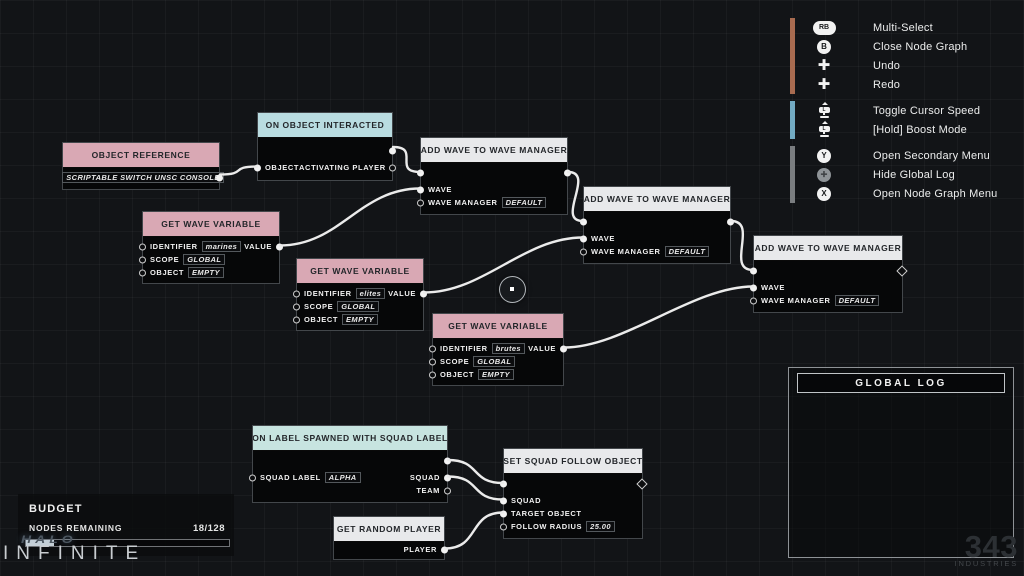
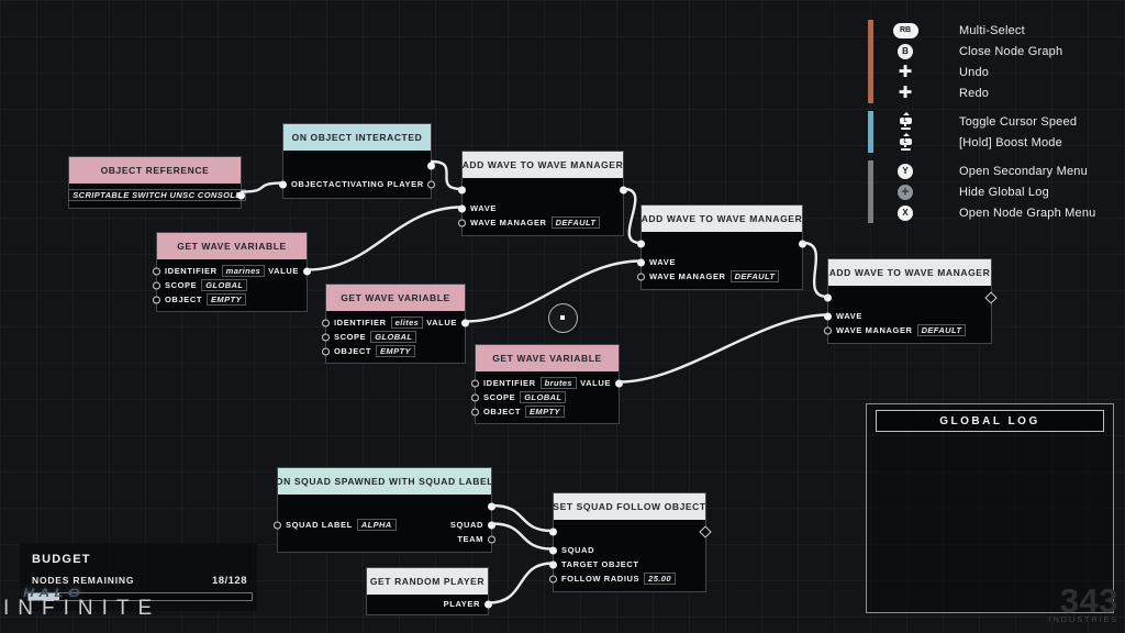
  OBJECT REFERENCE
  SCRIPTABLE SWITCH UNSC CONSOL
  ON OBJECT INTERACTED
  OBJECT
  ACTIVATING PLAYER
  ADD WAVE TO WAVE MANAGER
  WAVE
  WAVE MANAGER
  DEFAULT
  ADD WAVE TO WAVE MANAGER
  WAVE
  WAVE MANAGER
  DEFAULT
  ADD WAVE TO WAVE MANAGER
  WAVE
  WAVE MANAGER
  DEFAULT
  GET WAVE VARIABLE
  IDENTIFIER
  marines
  VALUE
  SCOPE
  GLOBAL
  OBJECT
  EMPTY
  GET WAVE VARIABLE
  IDENTIFIER
  elites
  VALUE
  SCOPE
  GLOBAL
  OBJECT
  EMPTY
  GET WAVE VARIABLE
  IDENTIFIER
  brutes
  VALUE
  SCOPE
  GLOBAL
  OBJECT
  EMPTY
- ON LABEL SPAWNED WITH SQUAD LABEL
+ ON SQUAD SPAWNED WITH SQUAD LABEL
  SQUAD LABEL
  ALPHA
  SQUAD
  TEAM
  SET SQUAD FOLLOW OBJECT
  SQUAD
  TARGET OBJECT
  FOLLOW RADIUS
  25.00
  GET RANDOM PLAYER
  PLAYER
  Multi-Select
  B
  Close Node Graph
  ✚
  Undo
  ✚
  Redo
  Toggle Cursor Speed
  [Hold] Boost Mode
  Y
  Open Secondary Menu
  ✛
  Hide Global Log
  X
  Open Node Graph Menu
  BUDGET
  NODES REMAINING
  18/128
  HALO
  INFINITE
  GLOBAL LOG
  343
  INDUSTRIES
